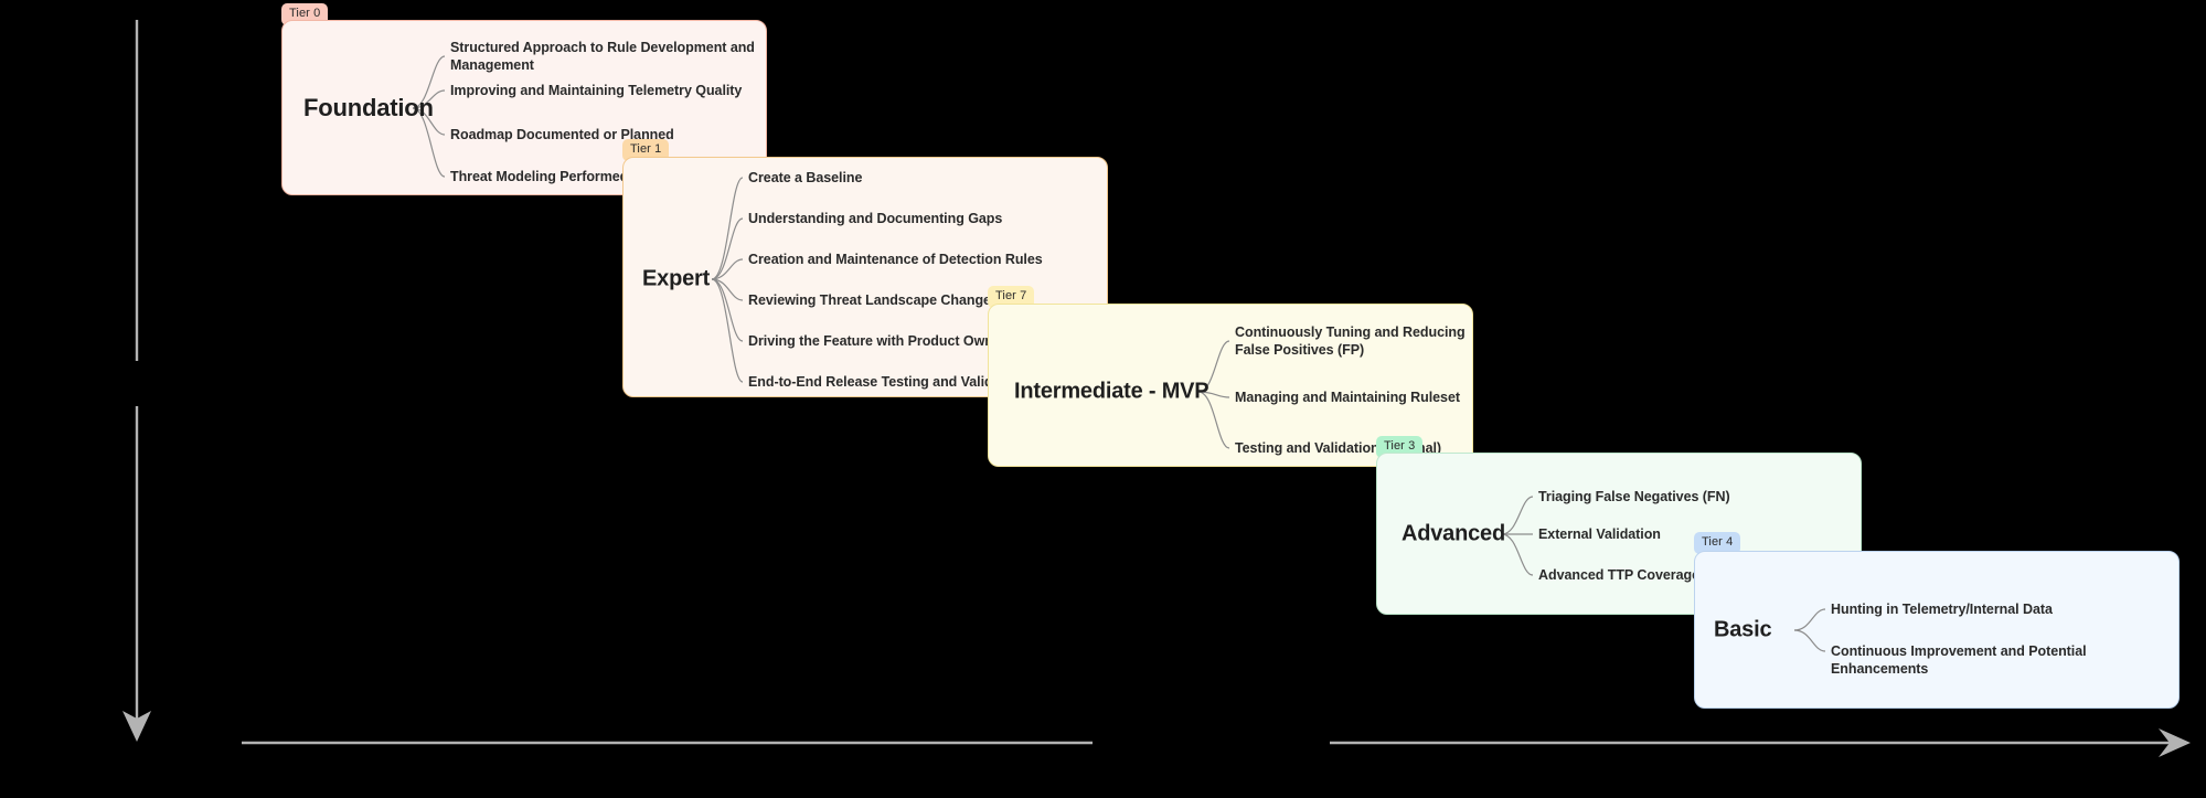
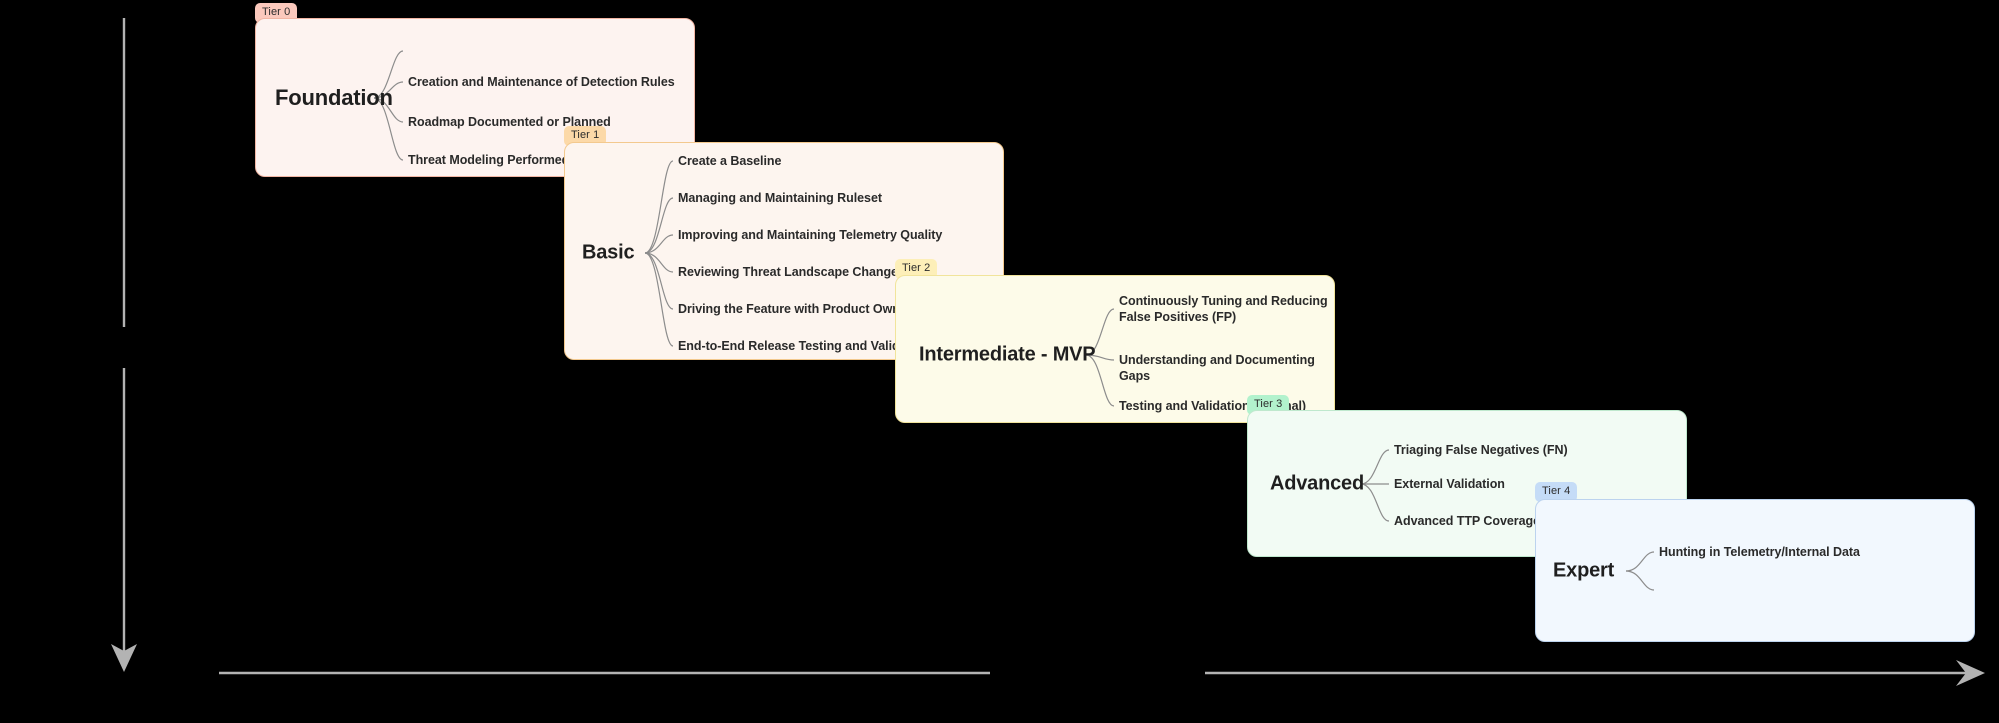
  Tier 0
  Foundation
- Structured Approach to Rule Development and
- Management
- Improving and Maintaining Telemetry Quality
+ Creation and Maintenance of Detection Rules
  Roadmap Documented or Planned
  Threat Modeling Performe
  Tier 1
- Expert
+ Basic
  Create a Baseline
- Understanding and Documenting Gaps
+ Managing and Maintaining Ruleset
- Creation and Maintenance of Detection Rules
+ Improving and Maintaining Telemetry Quality
  Reviewing Threat Landscape Chang
  Driving the Feature with Product Ow
  End-to-End Release Testing and Vali
- Tier 7
+ Tier 2
  Intermediate - MVP
  Continuously Tuning and Reducing
  False Positives (FP)
- Managing and Maintaining Ruleset
+ Understanding and Documenting Gaps
  Testing and Validational)
  Tier 3
  Advanced
  Triaging False Negatives (FN)
  External Validation
  Advanced TTP Coverag
  Tier 4
- Basic
+ Expert
  Hunting in Telemetry/Internal Data
- Continuous Improvement and Potential Enhancements
